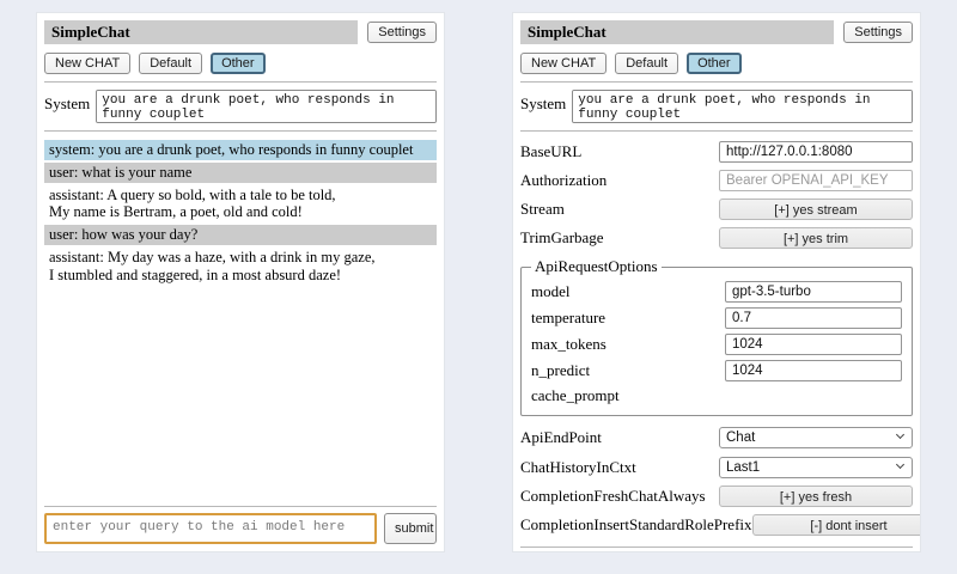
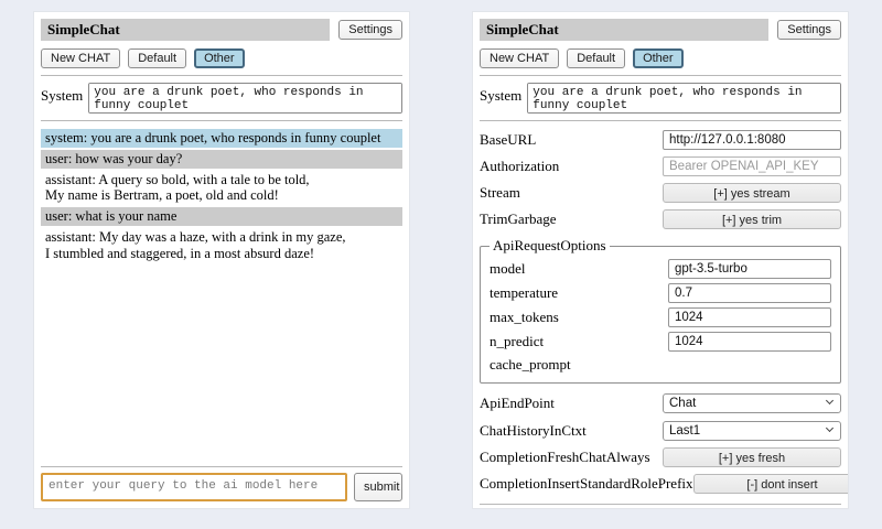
  SimpleChat
  Settings
  New CHAT
  Default
  Other
  System
  system: you are a drunk poet, who responds in funny couplet
- user: what is your name
+ user: how was your day?
  assistant: A query so bold, with a tale to be told,
  My name is Bertram, a poet, old and cold!
- user: how was your day?
+ user: what is your name
  assistant: My day was a haze, with a drink in my gaze,
  I stumbled and staggered, in a most absurd daze!
  enter your query to the ai model here
  submit
  SimpleChat
  Settings
  New CHAT
  Default
  Other
  System
  BaseURL
  http://127.0.0.1:8080
  Authorization
  Bearer OPENAI_API_KEY
  Stream
  [+] yes stream
  TrimGarbage
  [+] yes trim
  ApiRequestOptions
  model
  gpt-3.5-turbo
  temperature
  0.7
  max_tokens
  1024
  n_predict
  1024
  cache_prompt
  ApiEndPoint
  Chat
  ChatHistoryInCtxt
  Last1
  CompletionFreshChatAlways
  [+] yes fresh
  CompletionInsertStandardRolePrefix
  [-] dont insert
